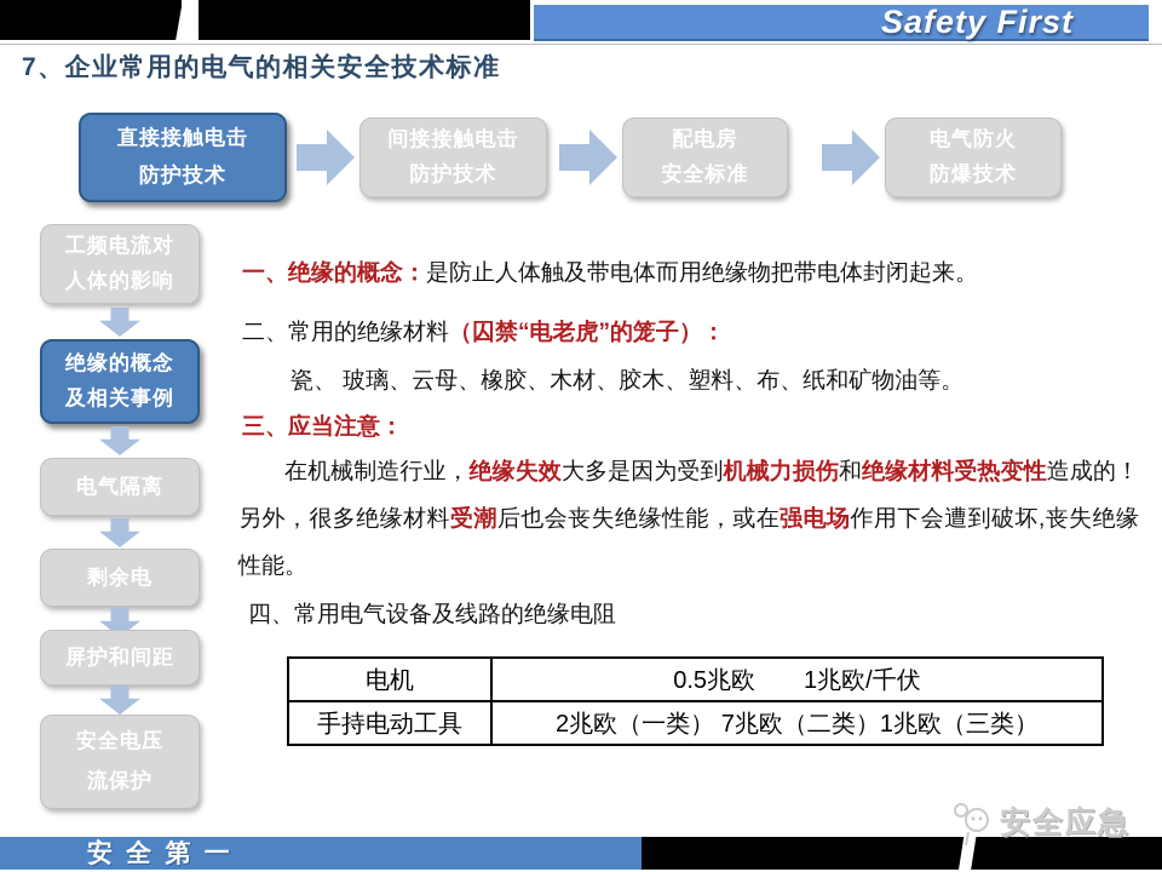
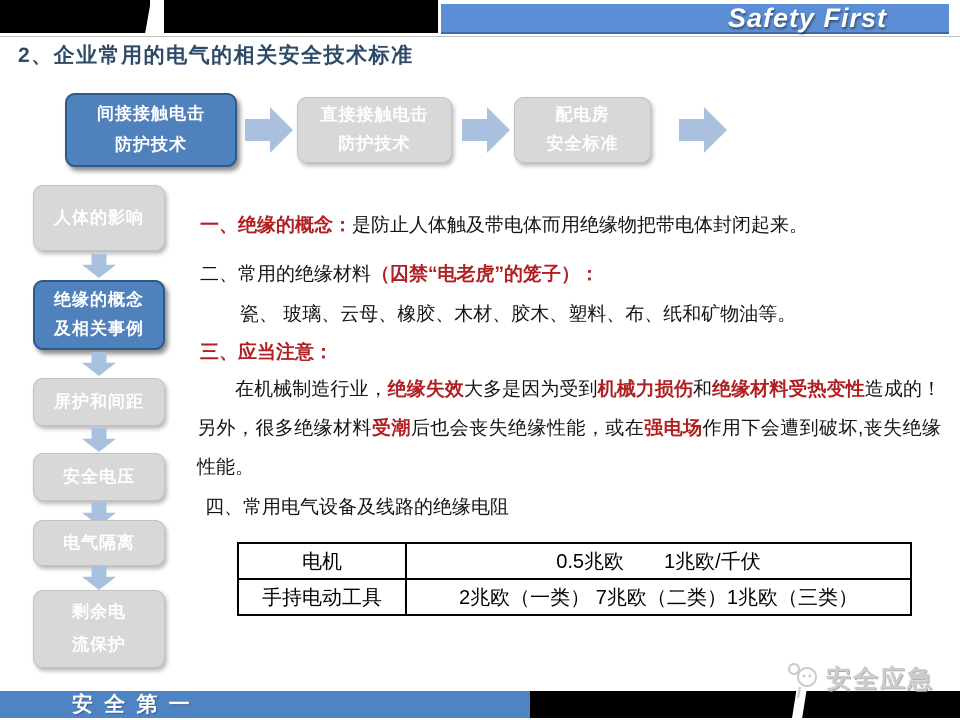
  Safety First
- 7、企业常用的电气的相关安全技术标准
+ 2、企业常用的电气的相关安全技术标准
- 直接接触电击
+ 间接接触电击
  防护技术
- 间接接触电击
+ 直接接触电击
  防护技术
  配电房
  安全标准
- 电气防火
- 防爆技术
- 工频电流对
  人体的影响
  绝缘的概念
  及相关事例
- 电气隔离
+ 屏护和间距
- 剩余电
+ 安全电压
- 屏护和间距
+ 电气隔离
- 安全电压
+ 剩余电
  流保护
  一、绝缘的概念：是防止人体触及带电体而用绝缘物把带电体封闭起来。
  二、常用的绝缘材料（囚禁“电老虎”的笼子）：
  瓷、 玻璃、云母、橡胶、木材、胶木、塑料、布、纸和矿物油等。
  三、应当注意：
  在机械制造行业，绝缘失效大多是因为受到机械力损伤和绝缘材料受热变性造成的！另外，很多绝缘材料受潮后也会丧失绝缘性能，或在强电场作用下会遭到破坏,丧失绝缘性能。
  四、常用电气设备及线路的绝缘电阻
  电机	0.5兆欧 1兆欧/千伏
  手持电动工具	2兆欧（一类） 7兆欧（二类）1兆欧（三类）
  安 全 第 一
  安全应急
